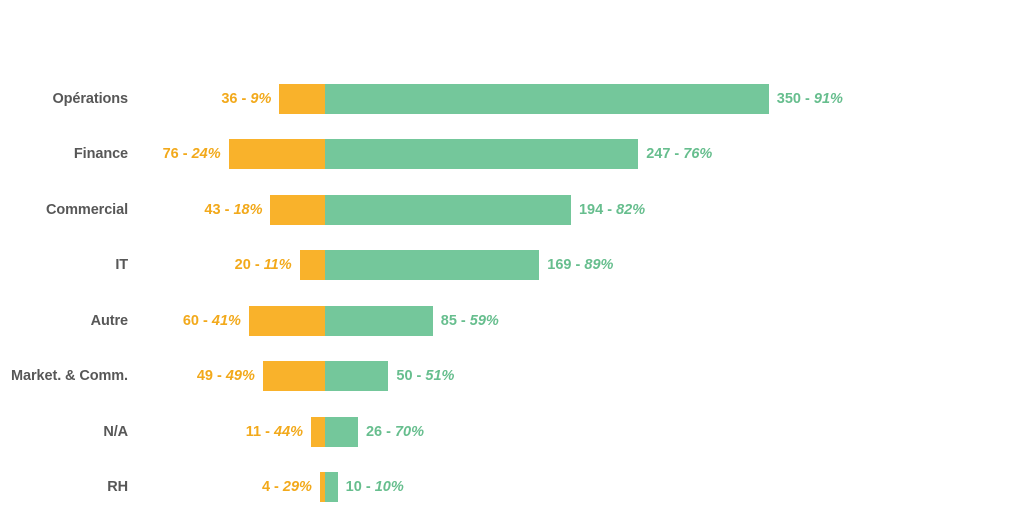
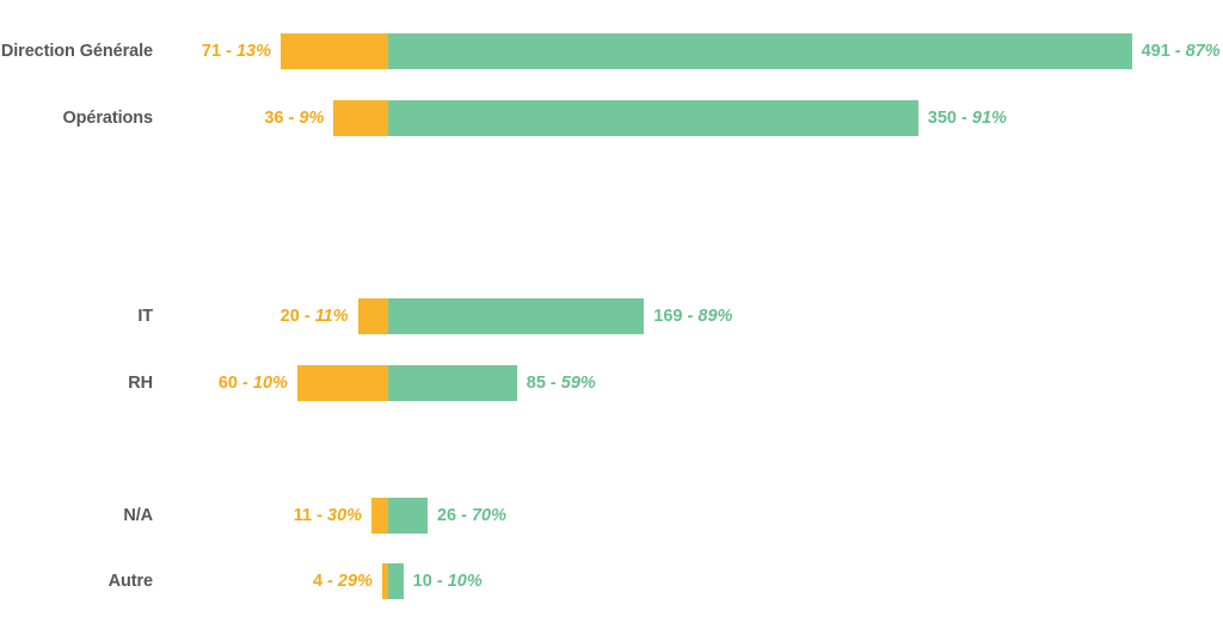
+ Direction Générale
+ 71 - 13%
+ 491 - 87%
  Opérations
  36 - 9%
  350 - 91%
- Finance
- 76 - 24%
- 247 - 76%
- Commercial
- 43 - 18%
- 194 - 82%
  IT
  20 - 11%
  169 - 89%
- Autre
+ RH
- 60 - 41%
+ 60 - 10%
  85 - 59%
- Market. & Comm.
- 49 - 49%
- 50 - 51%
  N/A
- 11 - 44%
+ 11 - 30%
  26 - 70%
- RH
+ Autre
  4 - 29%
  10 - 10%
